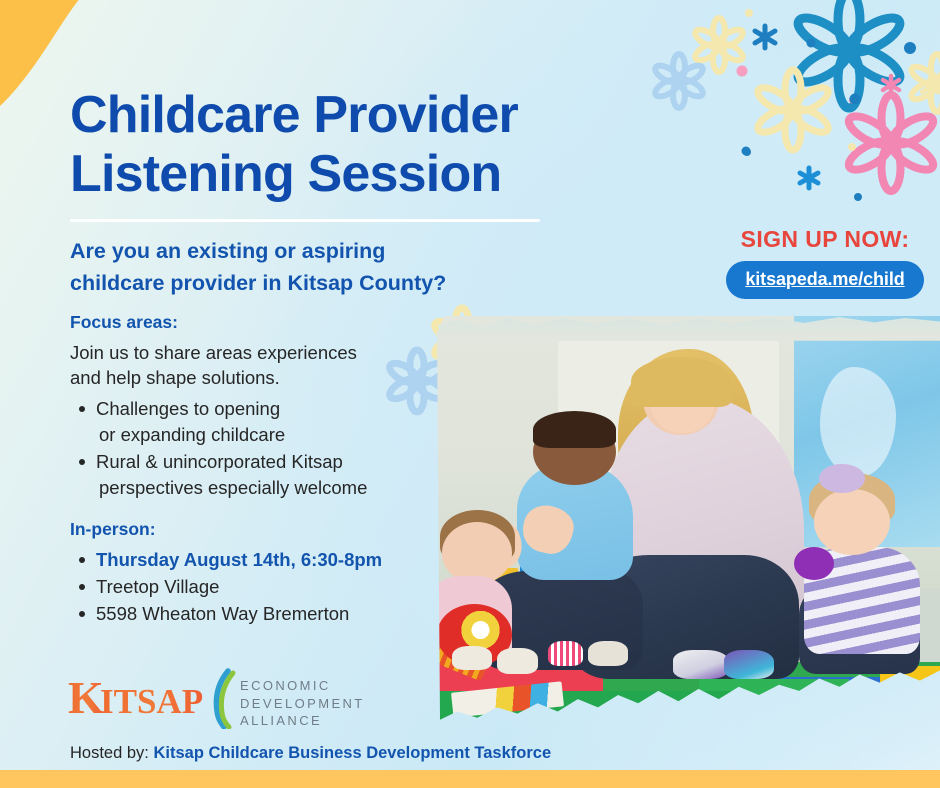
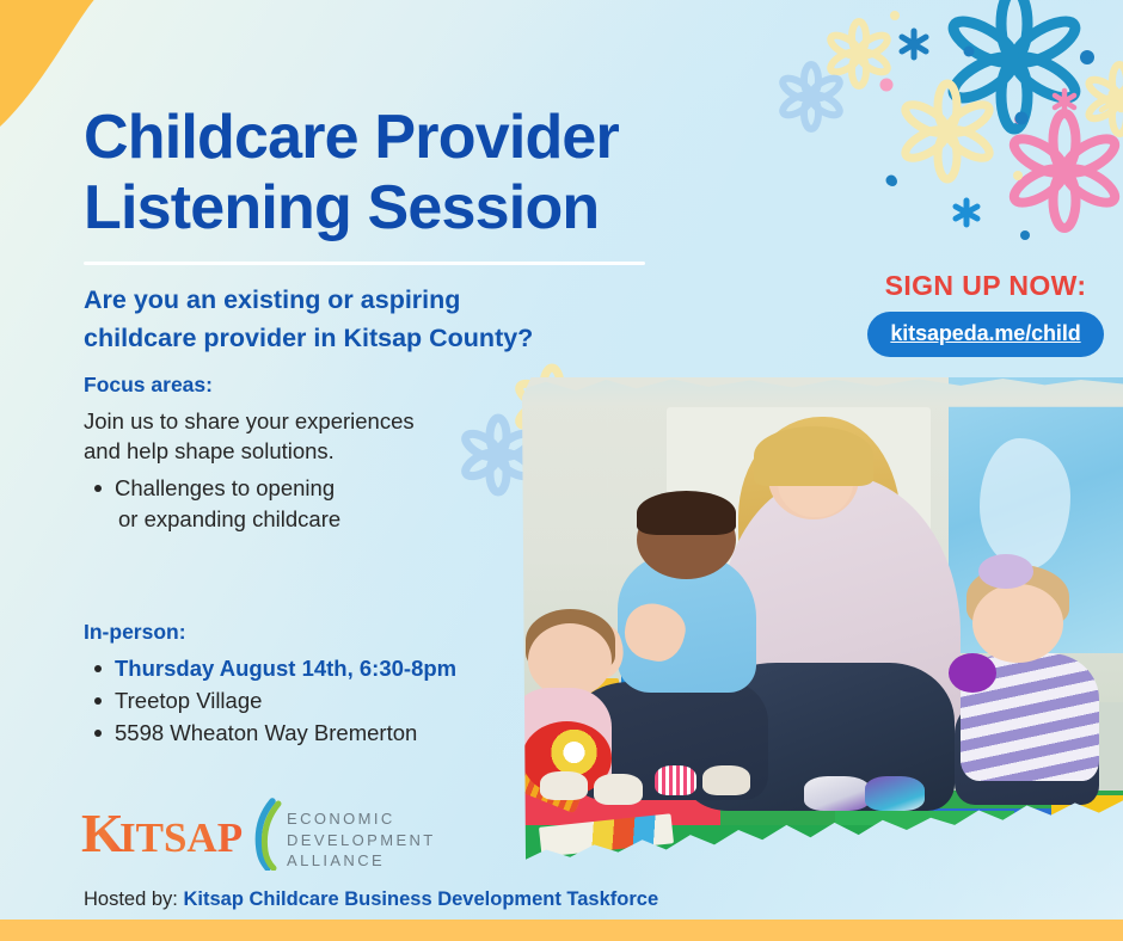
  Childcare Provider
  Listening Session
  Are you an existing or aspiring
  childcare provider in Kitsap County?
  Focus areas:
- Join us to share areas experiences
+ Join us to share your experiences
  and help shape solutions.
  Challenges to opening
  or expanding childcare
- Rural & unincorporated Kitsap
- perspectives especially welcome
  In-person:
  Thursday August 14th, 6:30-8pm
  Treetop Village
  5598 Wheaton Way Bremerton
  SIGN UP NOW:
  kitsapeda.me/child
  K
  ITSAP
  ECONOMIC
  DEVELOPMENT
  ALLIANCE
  Hosted by: Kitsap Childcare Business Development Taskforce
